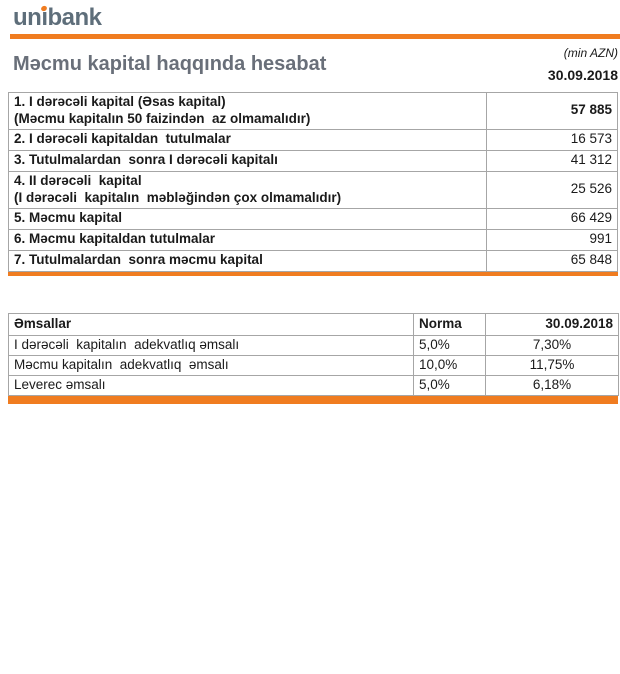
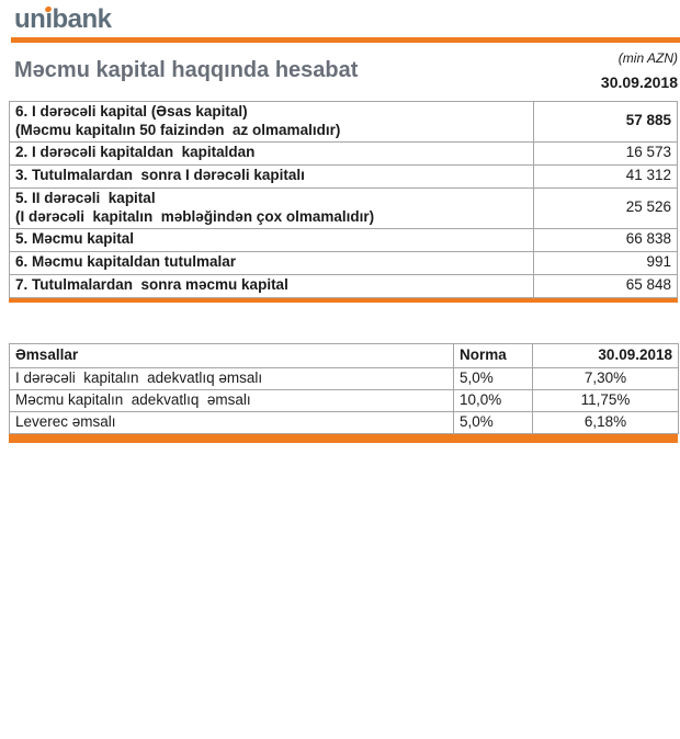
  unıbank
  Məcmu kapital haqqında hesabat
  (min AZN)
  30.09.2018
- 1. I dərəcəli kapital (Əsas kapital)(Məcmu kapitalın 50 faizindən az olmamalıdır)	57 885
+ 6. I dərəcəli kapital (Əsas kapital)(Məcmu kapitalın 50 faizindən az olmamalıdır)	57 885
- 2. I dərəcəli kapitaldan tutulmalar	16 573
+ 2. I dərəcəli kapitaldan kapitaldan	16 573
  3. Tutulmalardan sonra I dərəcəli kapitalı	41 312
- 4. II dərəcəli kapital(I dərəcəli kapitalın məbləğindən çox olmamalıdır)	25 526
+ 5. II dərəcəli kapital(I dərəcəli kapitalın məbləğindən çox olmamalıdır)	25 526
- 5. Məcmu kapital	66 429
+ 5. Məcmu kapital	66 838
  6. Məcmu kapitaldan tutulmalar	991
  7. Tutulmalardan sonra məcmu kapital	65 848
  Əmsallar	Norma	30.09.2018
  I dərəcəli kapitalın adekvatlıq əmsalı	5,0%	7,30%
  Məcmu kapitalın adekvatlıq əmsalı	10,0%	11,75%
  Leverec əmsalı	5,0%	6,18%
